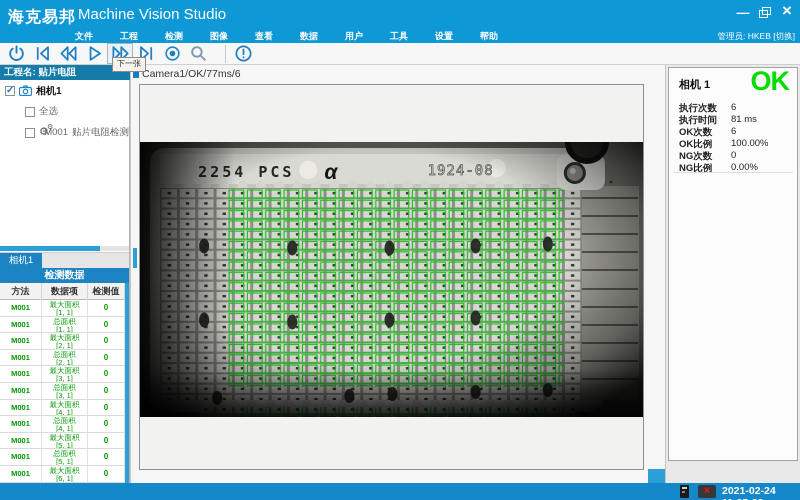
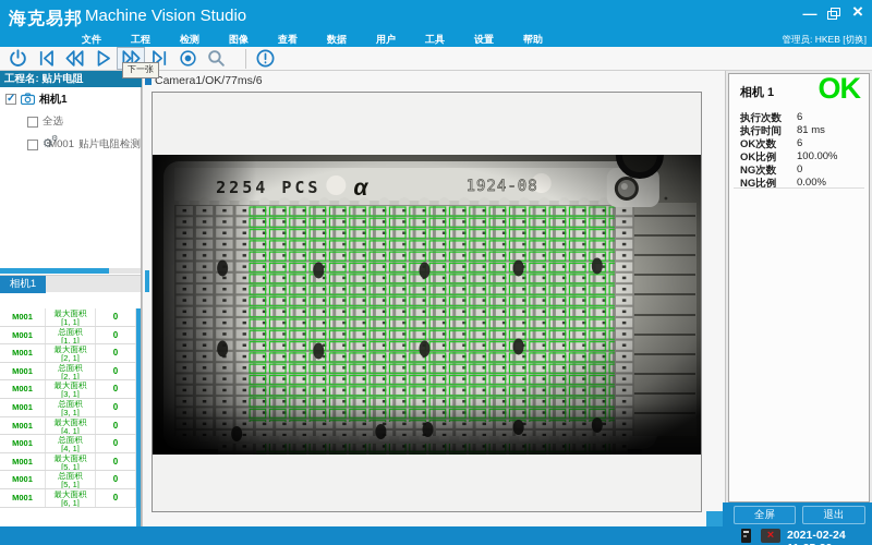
  海克易邦
  Machine Vision Studio
  —
  ×
  文件
  工程
  检测
  图像
  查看
  数据
  用户
  工具
  设置
  帮助
  管理员: HKEB [切换]
  下一张
  工程名: 贴片电阻
  ✓
  相机1
  全选
  ⚙
  M001
  贴片电阻检测
  相机1
- 检测数据
- 方法
- 数据项
- 检测值
  M001
  最大面积
  [1, 1]
  0
  M001
  总面积
  [1, 1]
  0
  M001
  最大面积
  [2, 1]
  0
  M001
  总面积
  [2, 1]
  0
  M001
  最大面积
  [3, 1]
  0
  M001
  总面积
  [3, 1]
  0
  M001
  最大面积
  [4, 1]
  0
  M001
  总面积
  [4, 1]
  0
  M001
  最大面积
  [5, 1]
  0
  M001
  总面积
  [5, 1]
  0
  M001
  最大面积
  [6, 1]
  0
  Camera1/OK/77ms/6
  相机 1
  OK
  执行次数
  6
  执行时间
  81 ms
  OK次数
  6
  OK比例
  100.00%
  NG次数
  0
  NG比例
  0.00%
+ 全屏
+ 退出
  ×
